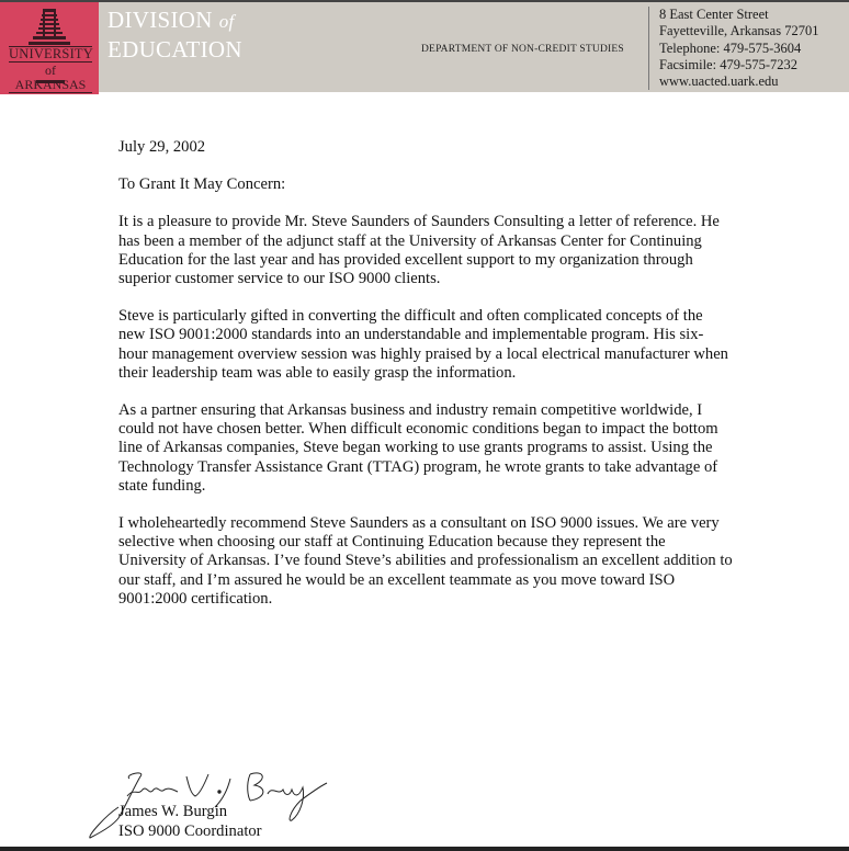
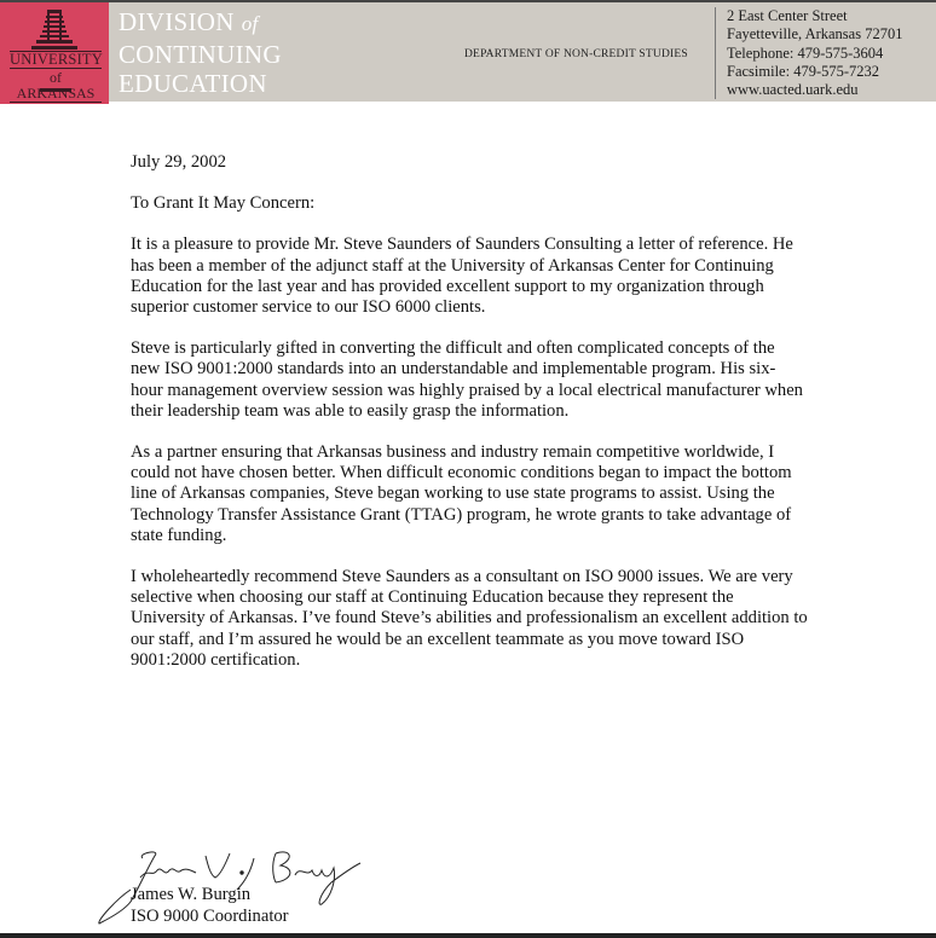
  UNIVERSITY
  of ARKANSAS
  DIVISION of
+ CONTINUING
  EDUCATION
  DEPARTMENT OF NON-CREDIT STUDIES
- 8 East Center Street
+ 2 East Center Street
  Fayetteville, Arkansas 72701
  Telephone: 479-575-3604
  Facsimile: 479-575-7232
  www.uacted.uark.edu
  July 29, 2002
  To Grant It May Concern:
- It is a pleasure to provide Mr. Steve Saunders of Saunders Consulting a letter of reference. He has been a member of the adjunct staff at the University of Arkansas Center for Continuing Education for the last year and has provided excellent support to my organization through superior customer service to our ISO 9000 clients.
+ It is a pleasure to provide Mr. Steve Saunders of Saunders Consulting a letter of reference. He has been a member of the adjunct staff at the University of Arkansas Center for Continuing Education for the last year and has provided excellent support to my organization through superior customer service to our ISO 6000 clients.
  Steve is particularly gifted in converting the difficult and often complicated concepts of the new ISO 9001:2000 standards into an understandable and implementable program. His six-hour management overview session was highly praised by a local electrical manufacturer when their leadership team was able to easily grasp the information.
- As a partner ensuring that Arkansas business and industry remain competitive worldwide, I could not have chosen better. When difficult economic conditions began to impact the bottom line of Arkansas companies, Steve began working to use grants programs to assist. Using the Technology Transfer Assistance Grant (TTAG) program, he wrote grants to take advantage of state funding.
+ As a partner ensuring that Arkansas business and industry remain competitive worldwide, I could not have chosen better. When difficult economic conditions began to impact the bottom line of Arkansas companies, Steve began working to use state programs to assist. Using the Technology Transfer Assistance Grant (TTAG) program, he wrote grants to take advantage of state funding.
  I wholeheartedly recommend Steve Saunders as a consultant on ISO 9000 issues. We are very selective when choosing our staff at Continuing Education because they represent the University of Arkansas. I’ve found Steve’s abilities and professionalism an excellent addition to our staff, and I’m assured he would be an excellent teammate as you move toward ISO 9001:2000 certification.
  James W. Burgin
  ISO 9000 Coordinator
